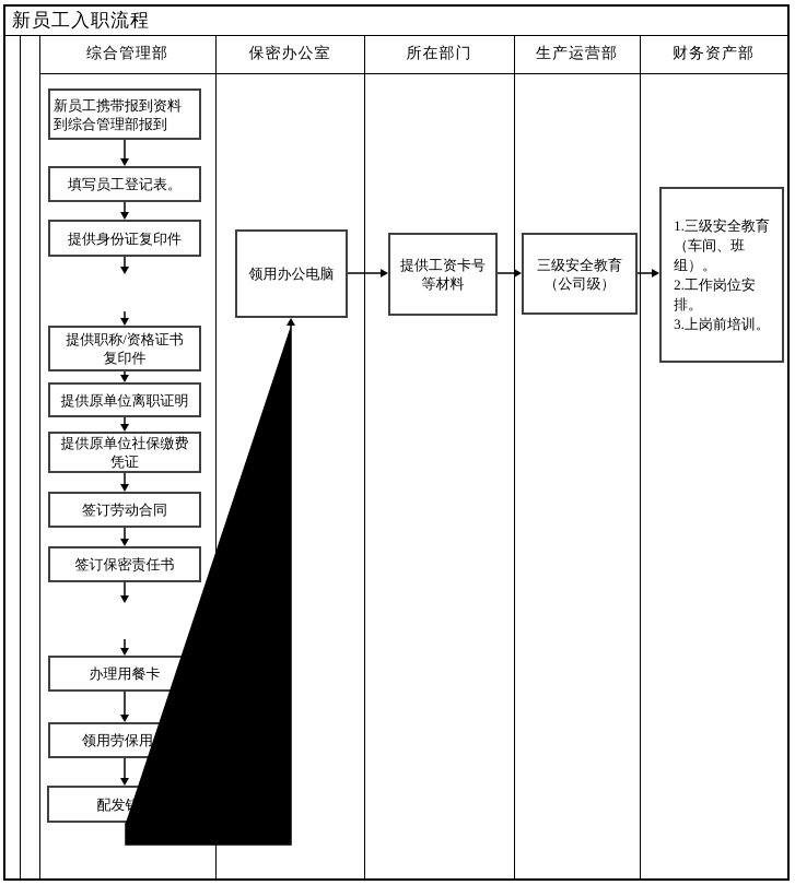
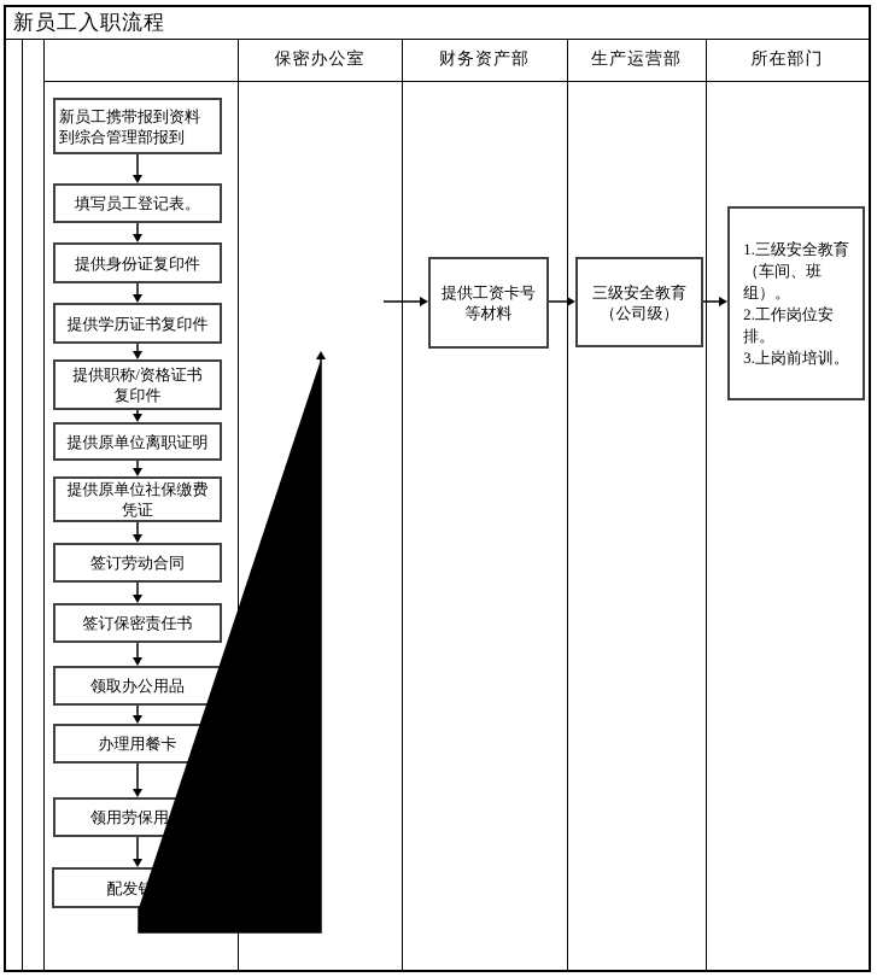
  新员工入职流程
- 综合管理部
  保密办公室
- 所在部门
+ 财务资产部
  生产运营部
- 财务资产部
+ 所在部门
  新员工携带报到资料
  到综合管理部报到
  填写员工登记表。
  提供身份证复印件
+ 提供学历证书复印件
  提供职称/资格证书
  复印件
  提供原单位离职证明
  提供原单位社保缴费
  凭证
  签订劳动合同
  签订保密责任书
+ 领取办公用品
  办理用餐卡
  领用劳保用
- 领用办公电脑
  提供工资卡号
  等材料
  三级安全教育
  （公司级）
  1.三级安全教育
  （车间、班
  组）。
  2.工作岗位安
  排。
  3.上岗前培训。
